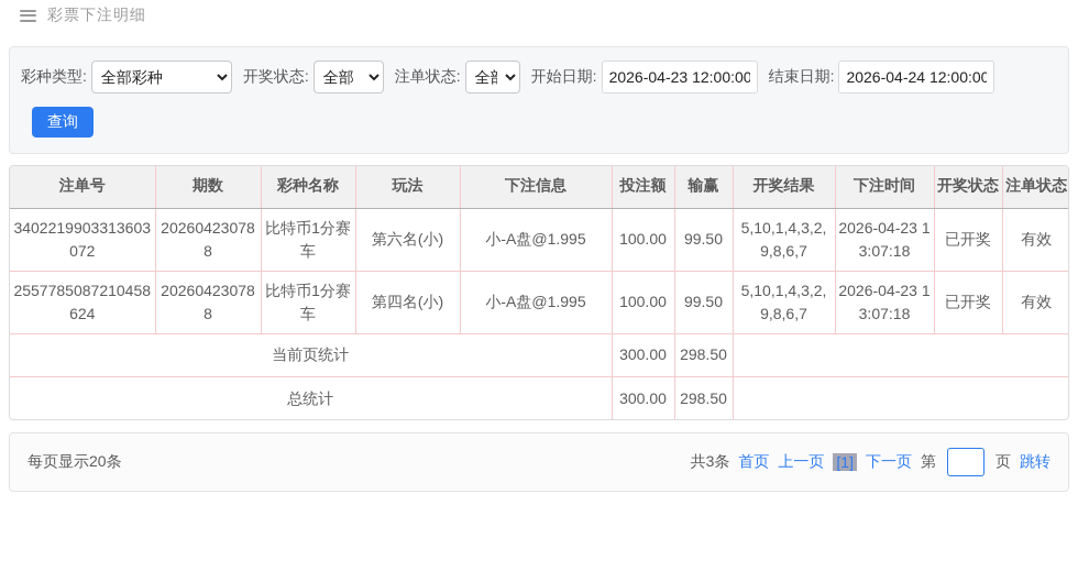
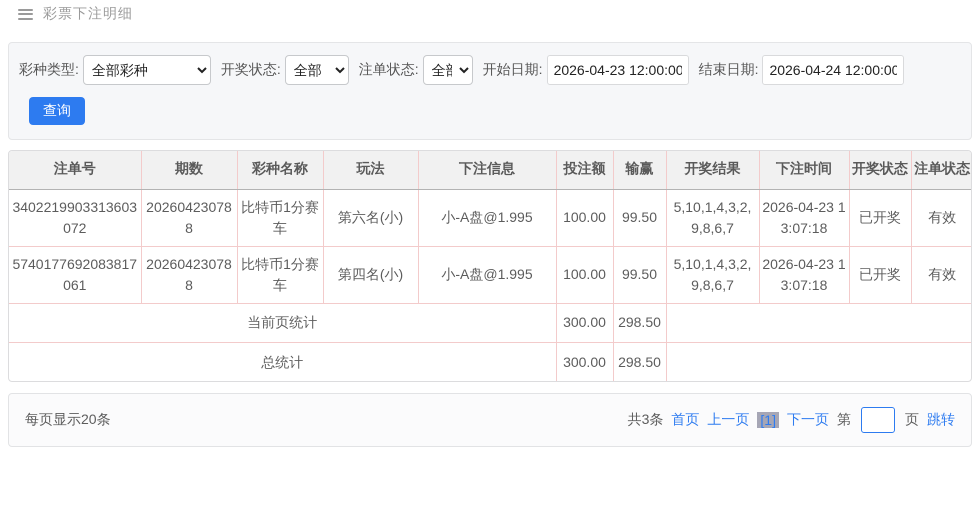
  彩票下注明细
  彩种类型:
  全部彩种
  开奖状态:
  全部
  注单状态:
  开始日期:
  2026-04-23 12:00:00
  结束日期:
  2026-04-24 12:00:00
  查询
  注单号	期数	彩种名称	玩法	下注信息	投注额	输赢	开奖结果	下注时间	开奖状态	注单状态
  3402219903313603072	202604230788	比特币1分赛车	第六名(小)	小-A盘@1.995	100.00	99.50	5,10,1,4,3,2,9,8,6,7	2026-04-23 13:07:18	已开奖	有效
- 2557785087210458624	202604230788	比特币1分赛车	第四名(小)	小-A盘@1.995	100.00	99.50	5,10,1,4,3,2,9,8,6,7	2026-04-23 13:07:18	已开奖	有效
+ 5740177692083817061	202604230788	比特币1分赛车	第四名(小)	小-A盘@1.995	100.00	99.50	5,10,1,4,3,2,9,8,6,7	2026-04-23 13:07:18	已开奖	有效
  当前页统计	300.00	298.50
  总统计	300.00	298.50
  每页显示20条
  共3条
  首页
  上一页
  [1]
  下一页
  第
  页
  跳转
